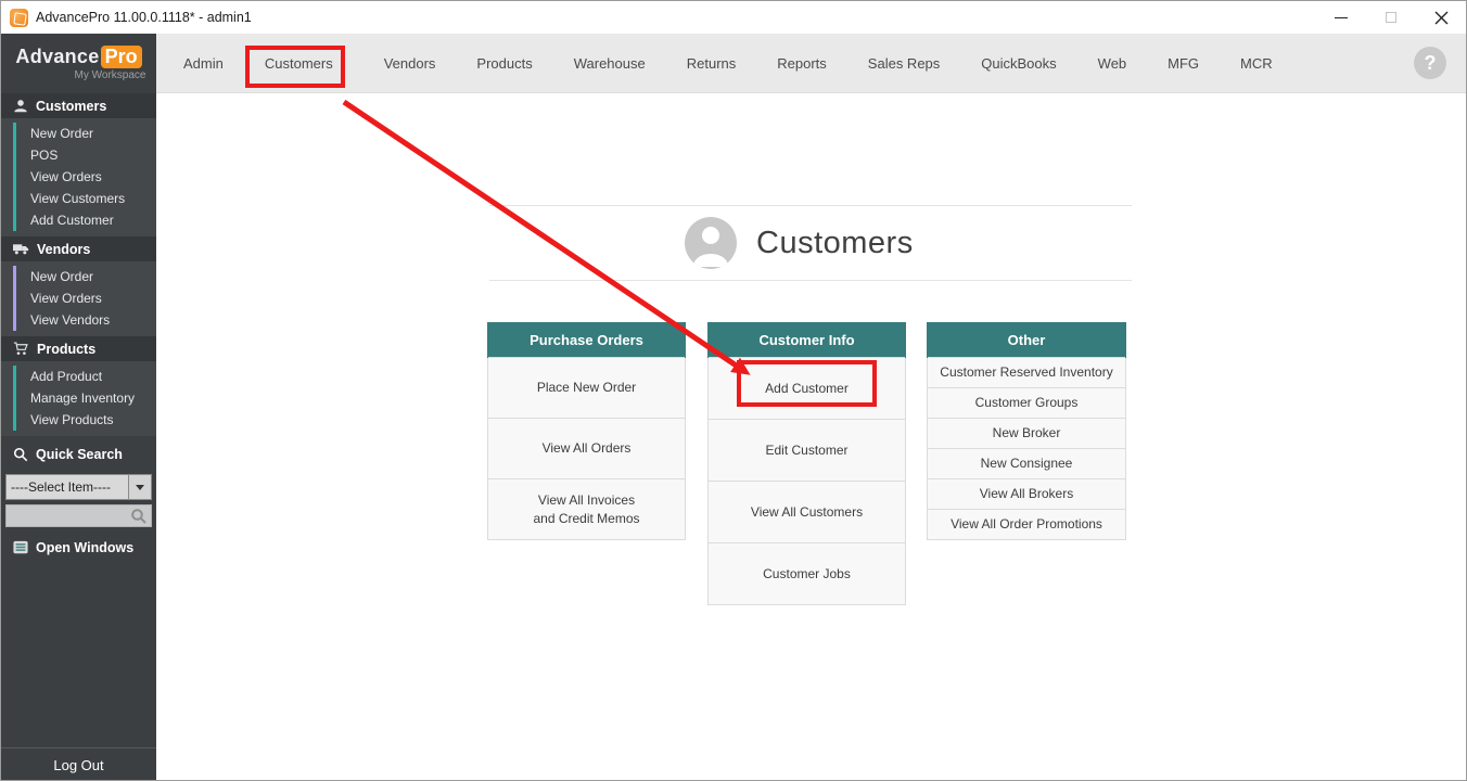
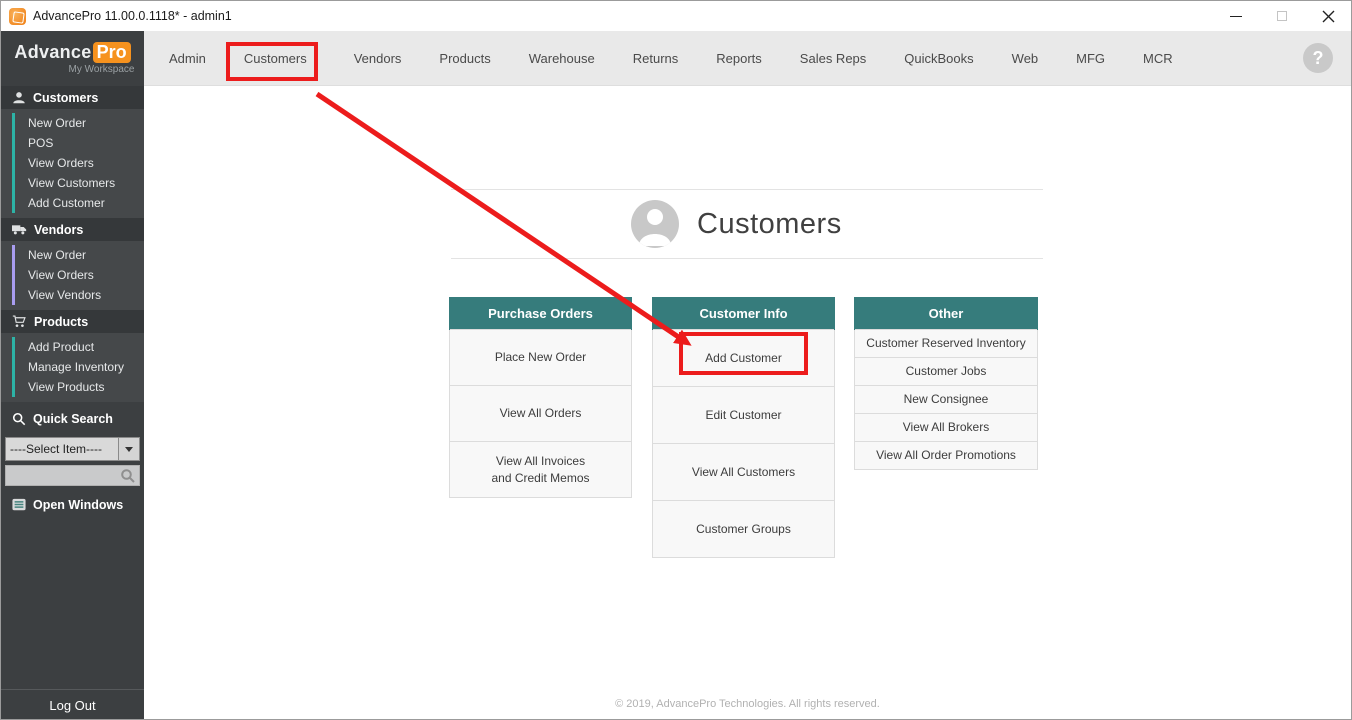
  AdvancePro 11.00.0.1118* - admin1
  Advance
  Pro
  My Workspace
  Customers
  New Order
  POS
  View Orders
  View Customers
  Add Customer
  Vendors
  New Order
  View Orders
  View Vendors
  Products
  Add Product
  Manage Inventory
  View Products
  Quick Search
  ----Select Item----
  Open Windows
  Log Out
  Admin
  Customers
  Vendors
  Products
  Warehouse
  Returns
  Reports
  Sales Reps
  QuickBooks
  Web
  MFG
  MCR
  ?
  Customers
  Purchase Orders
  Place New Order
  View All Orders
  View All Invoices
  and Credit Memos
  Customer Info
  Add Customer
  Edit Customer
  View All Customers
- Customer Jobs
+ Customer Groups
  Other
  Customer Reserved Inventory
- Customer Groups
+ Customer Jobs
- New Broker
  New Consignee
  View All Brokers
  View All Order Promotions
+ © 2019, AdvancePro Technologies. All rights reserved.
